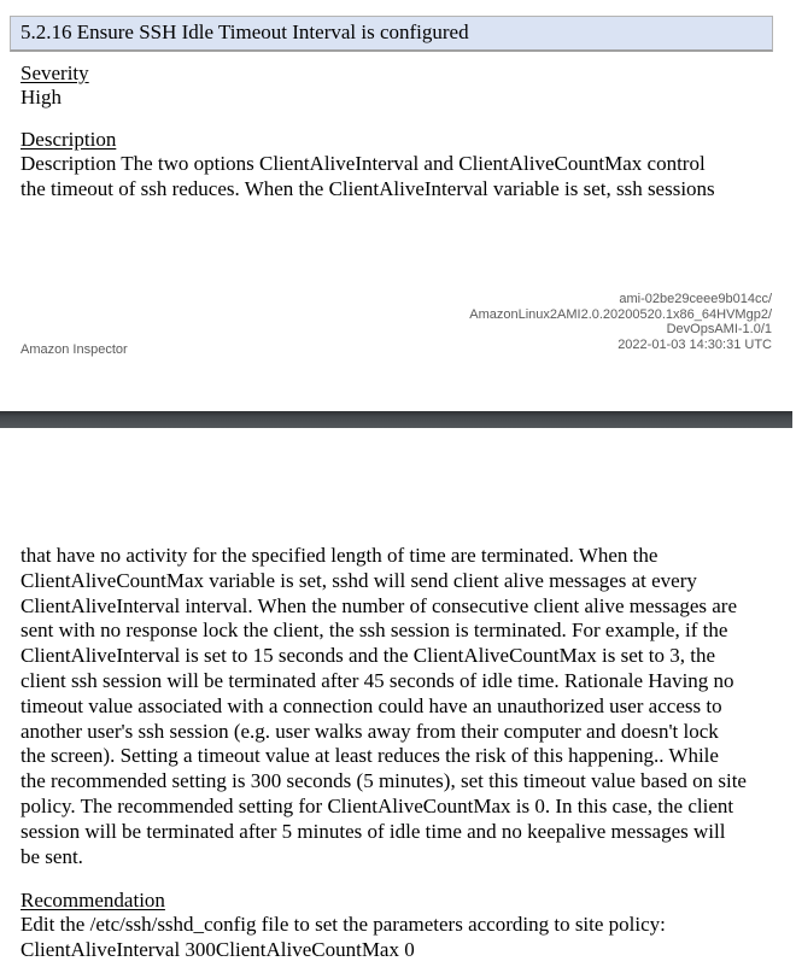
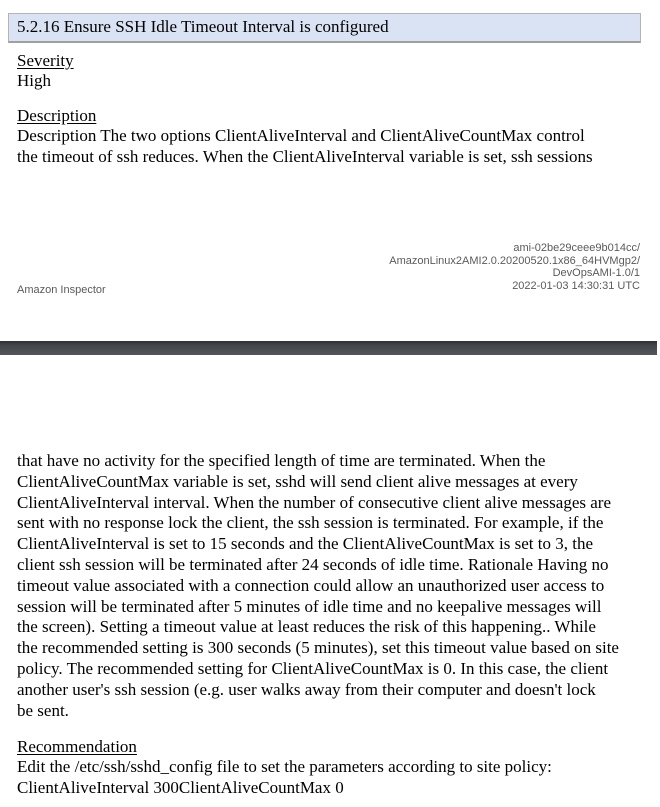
  5.2.16 Ensure SSH Idle Timeout Interval is configured
  Severity
  High
  Description
  Description The two options ClientAliveInterval and ClientAliveCountMax control
  the timeout of ssh reduces. When the ClientAliveInterval variable is set, ssh sessions
  Amazon Inspector
  ami-02be29ceee9b014cc/
  AmazonLinux2AMI2.0.20200520.1x86_64HVMgp2/
  DevOpsAMI-1.0/1
  2022-01-03 14:30:31 UTC
  that have no activity for the specified length of time are terminated. When the
  ClientAliveCountMax variable is set, sshd will send client alive messages at every
  ClientAliveInterval interval. When the number of consecutive client alive messages are
  sent with no response lock the client, the ssh session is terminated. For example, if the
  ClientAliveInterval is set to 15 seconds and the ClientAliveCountMax is set to 3, the
- client ssh session will be terminated after 45 seconds of idle time. Rationale Having no
+ client ssh session will be terminated after 24 seconds of idle time. Rationale Having no
- timeout value associated with a connection could have an unauthorized user access to
+ timeout value associated with a connection could allow an unauthorized user access to
- another user's ssh session (e.g. user walks away from their computer and doesn't lock
+ session will be terminated after 5 minutes of idle time and no keepalive messages will
  the screen). Setting a timeout value at least reduces the risk of this happening.. While
  the recommended setting is 300 seconds (5 minutes), set this timeout value based on site
  policy. The recommended setting for ClientAliveCountMax is 0. In this case, the client
- session will be terminated after 5 minutes of idle time and no keepalive messages will
+ another user's ssh session (e.g. user walks away from their computer and doesn't lock
  be sent.
  Recommendation
  Edit the /etc/ssh/sshd_config file to set the parameters according to site policy:
  ClientAliveInterval 300ClientAliveCountMax 0
